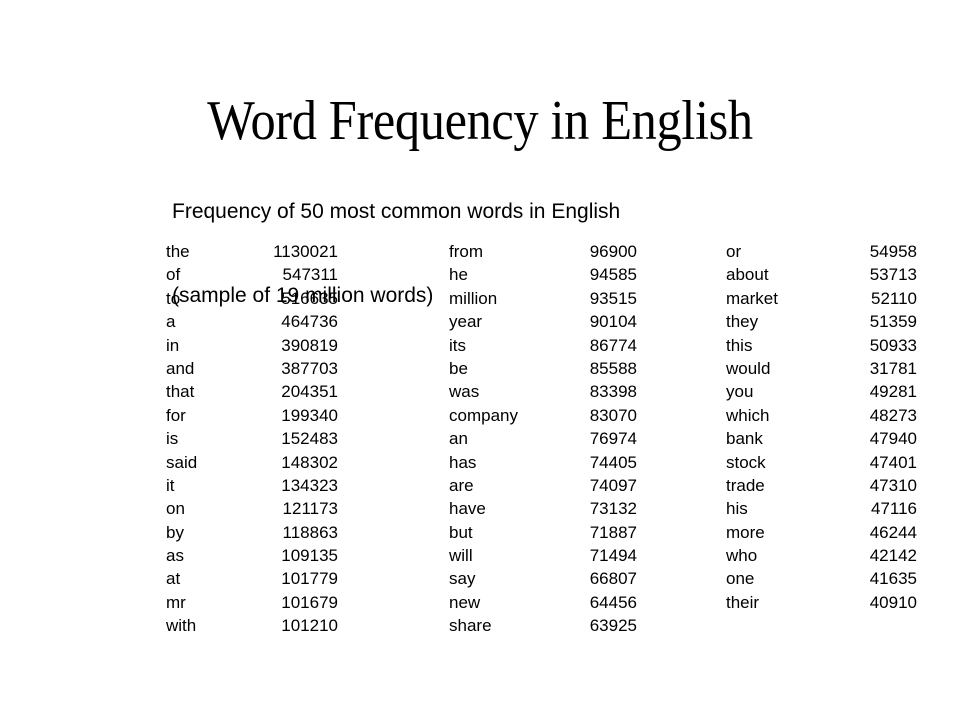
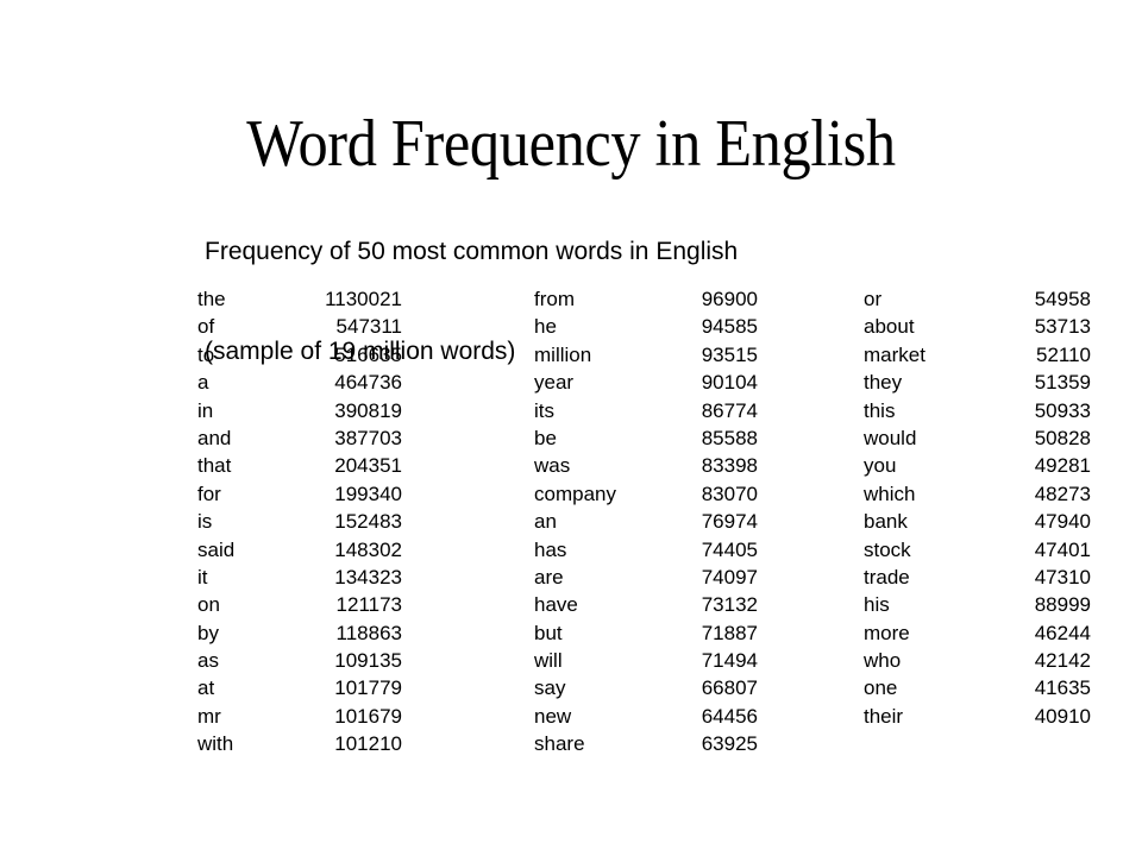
  Word Frequency in English
  Frequency of 50 most common words in English
  (sample of 19 million words)
  the
  1130021
  of
  547311
  to
  516635
  a
  464736
  in
  390819
  and
  387703
  that
  204351
  for
  199340
  is
  152483
  said
  148302
  it
  134323
  on
  121173
  by
  118863
  as
  109135
  at
  101779
  mr
  101679
  with
  101210
  from
  96900
  he
  94585
  million
  93515
  year
  90104
  its
  86774
  be
  85588
  was
  83398
  company
  83070
  an
  76974
  has
  74405
  are
  74097
  have
  73132
  but
  71887
  will
  71494
  say
  66807
  new
  64456
  share
  63925
  or
  54958
  about
  53713
  market
  52110
  they
  51359
  this
  50933
  would
- 31781
+ 50828
  you
  49281
  which
  48273
  bank
  47940
  stock
  47401
  trade
  47310
  his
- 47116
+ 88999
  more
  46244
  who
  42142
  one
  41635
  their
  40910
